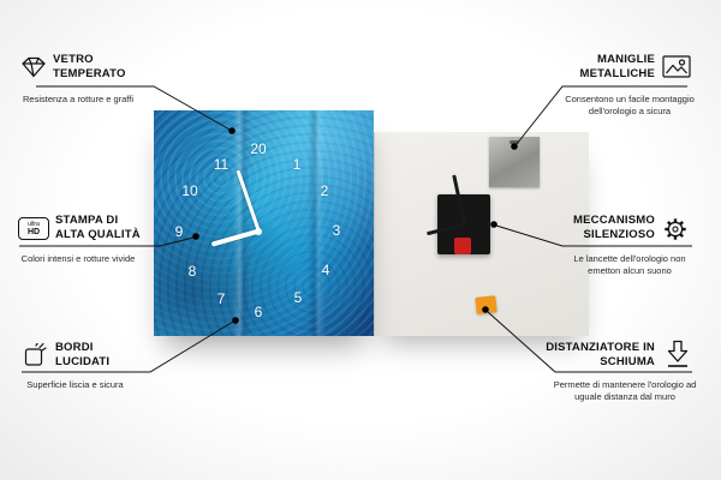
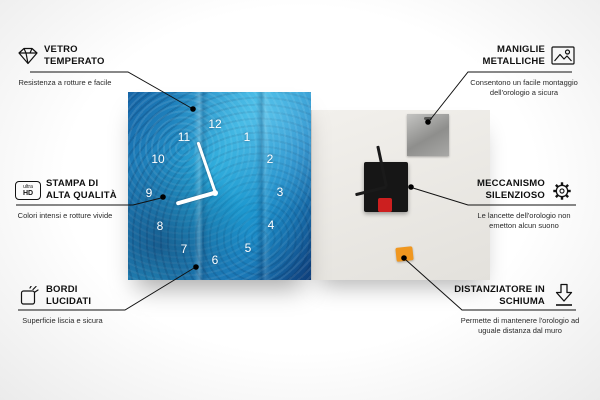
- 20
+ 12
  1
  2
  3
  4
  5
  6
  7
  8
  9
  10
  11
  VETRO TEMPERATO
- Resistenza a rotture e graffi
+ Resistenza a rotture e facile
  STAMPA DI ALTA QUALITÀ
  Colori intensi e rotture vivide
  BORDI LUCIDATI
  Superficie liscia e sicura
  MANIGLIE METALLICHE
  Consentono un facile montaggio dell'orologio a sicura
  MECCANISMO SILENZIOSO
  Le lancette dell'orologio non emetton alcun suono
  DISTANZIATORE IN SCHIUMA
  Permette di mantenere l'orologio ad uguale distanza dal muro
